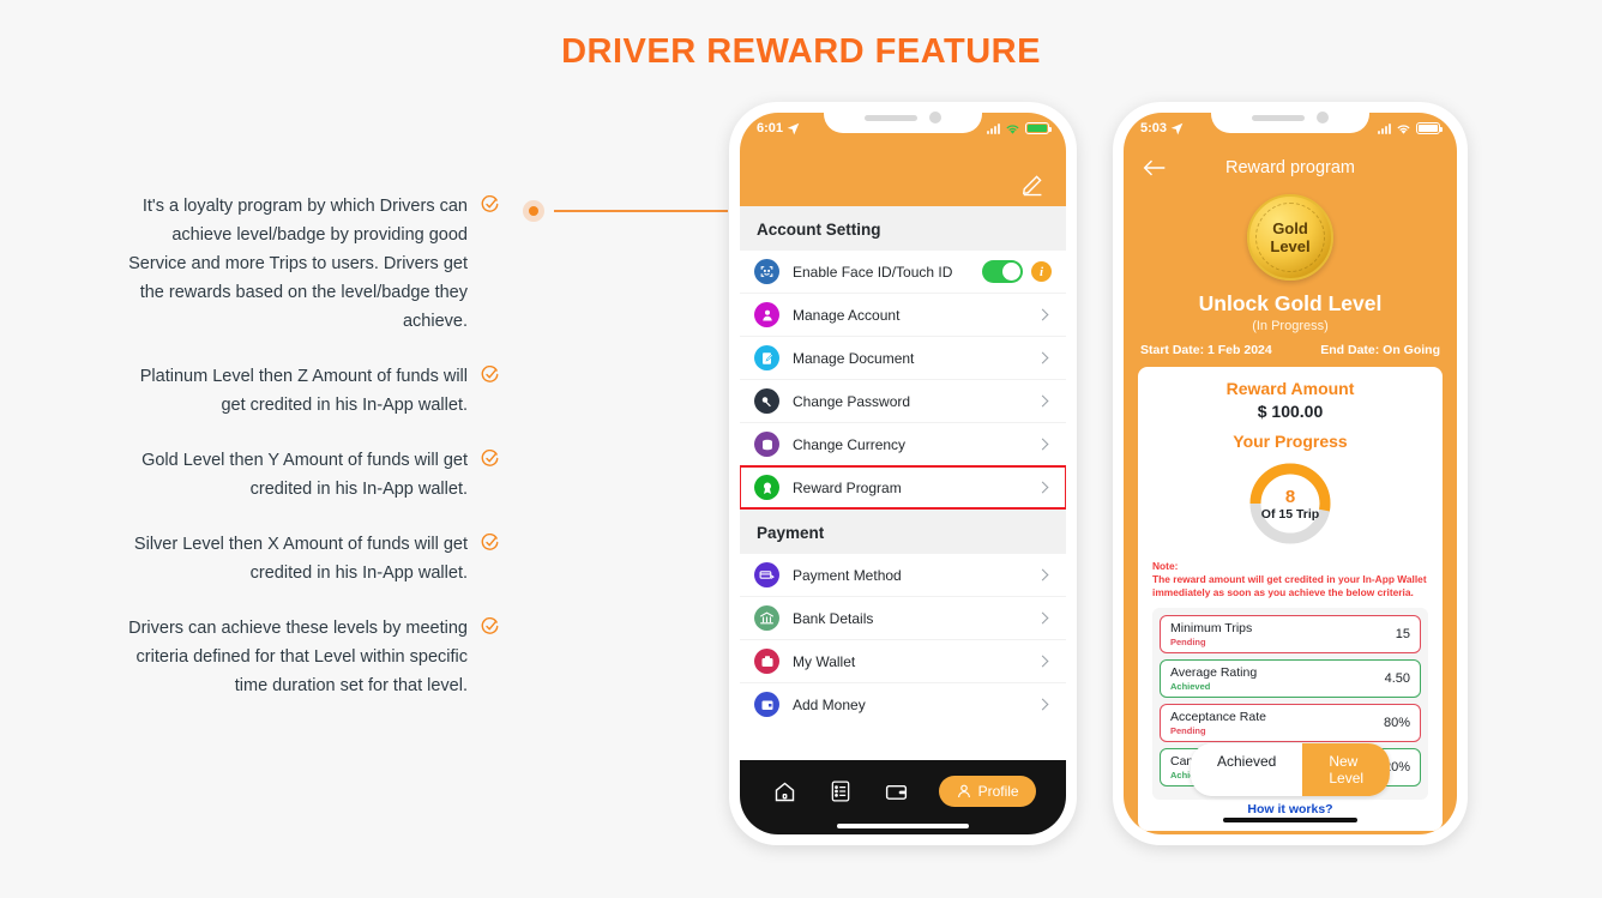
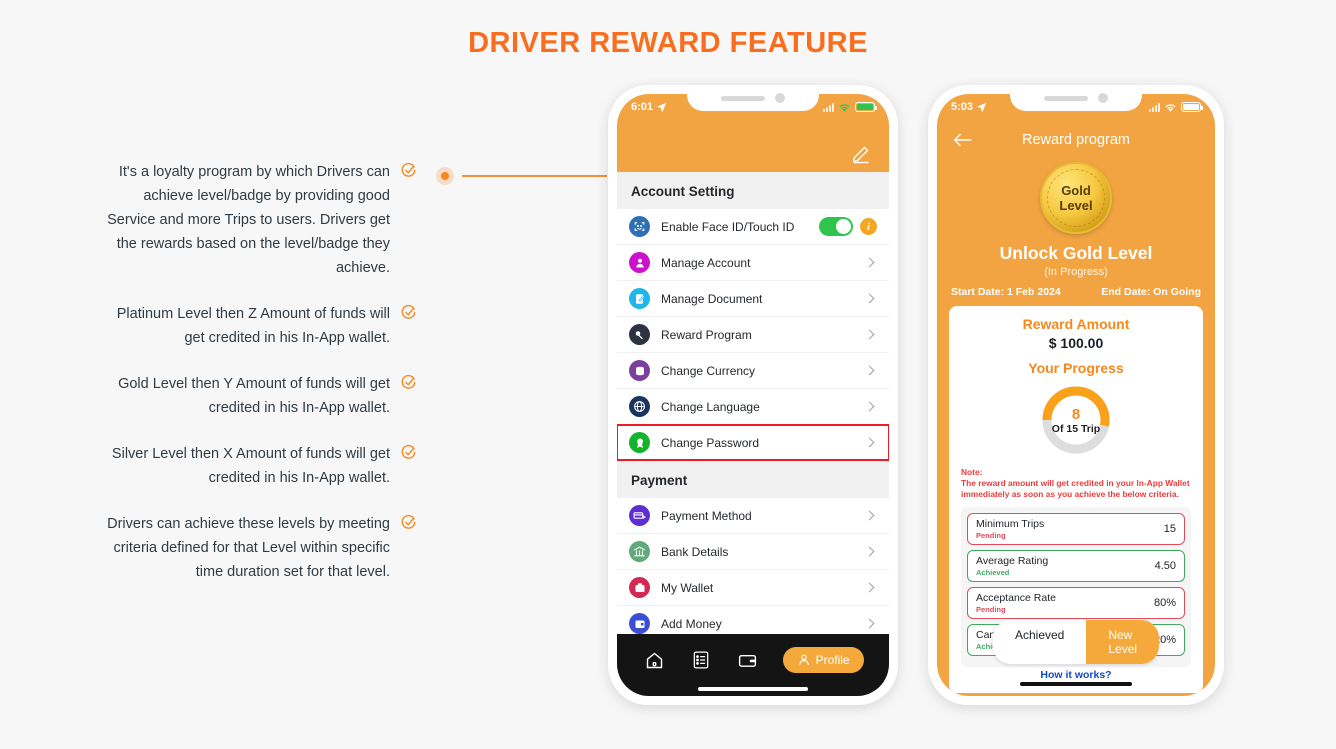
  DRIVER REWARD FEATURE
  It's a loyalty program by which Drivers can achieve level/badge by providing good Service and more Trips to users. Drivers get the rewards based on the level/badge they achieve.
  Platinum Level then Z Amount of funds will get credited in his In-App wallet.
  Gold Level then Y Amount of funds will get credited in his In-App wallet.
  Silver Level then X Amount of funds will get credited in his In-App wallet.
  Drivers can achieve these levels by meeting criteria defined for that Level within specific time duration set for that level.
  6:01
  Account Setting
  Enable Face ID/Touch ID
  i
  Manage Account
  Manage Document
- Change Password
+ Reward Program
  Change Currency
+ Change Language
- Reward Program
+ Change Password
  Payment
  Payment Method
  Bank Details
  My Wallet
  Add Money
  Profile
  5:03
  Reward program
  Gold
  Level
  Unlock Gold Level
  (In Progress)
  Start Date: 1 Feb 2024
  End Date: On Going
  Reward Amount
  $ 100.00
  Your Progress
  8
  Of 15 Trip
  Note:
  The reward amount will get credited in your In-App Wallet immediately as soon as you achieve the below criteria.
  Minimum Trips
  Pending
  15
  Average Rating
  Achieved
  4.50
  Acceptance Rate
  Pending
  80%
  How it works?
  Achieved
  New Level
